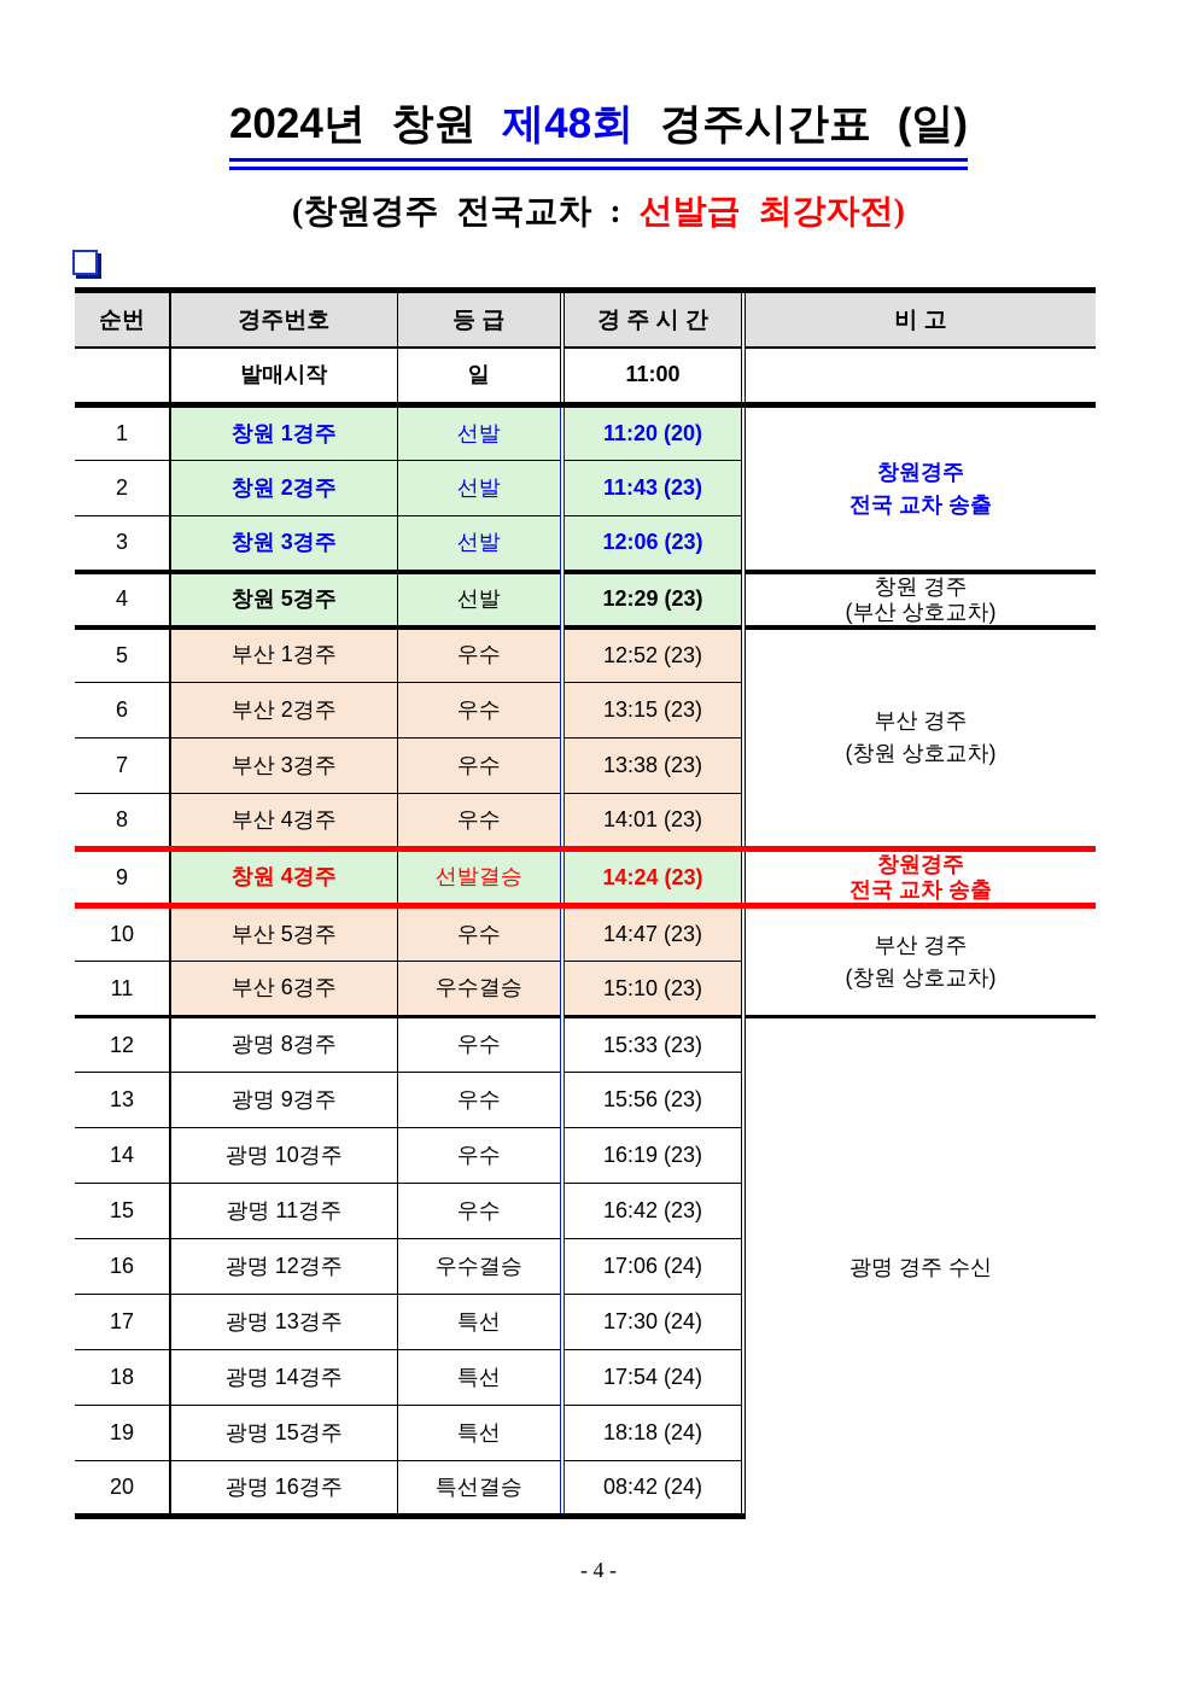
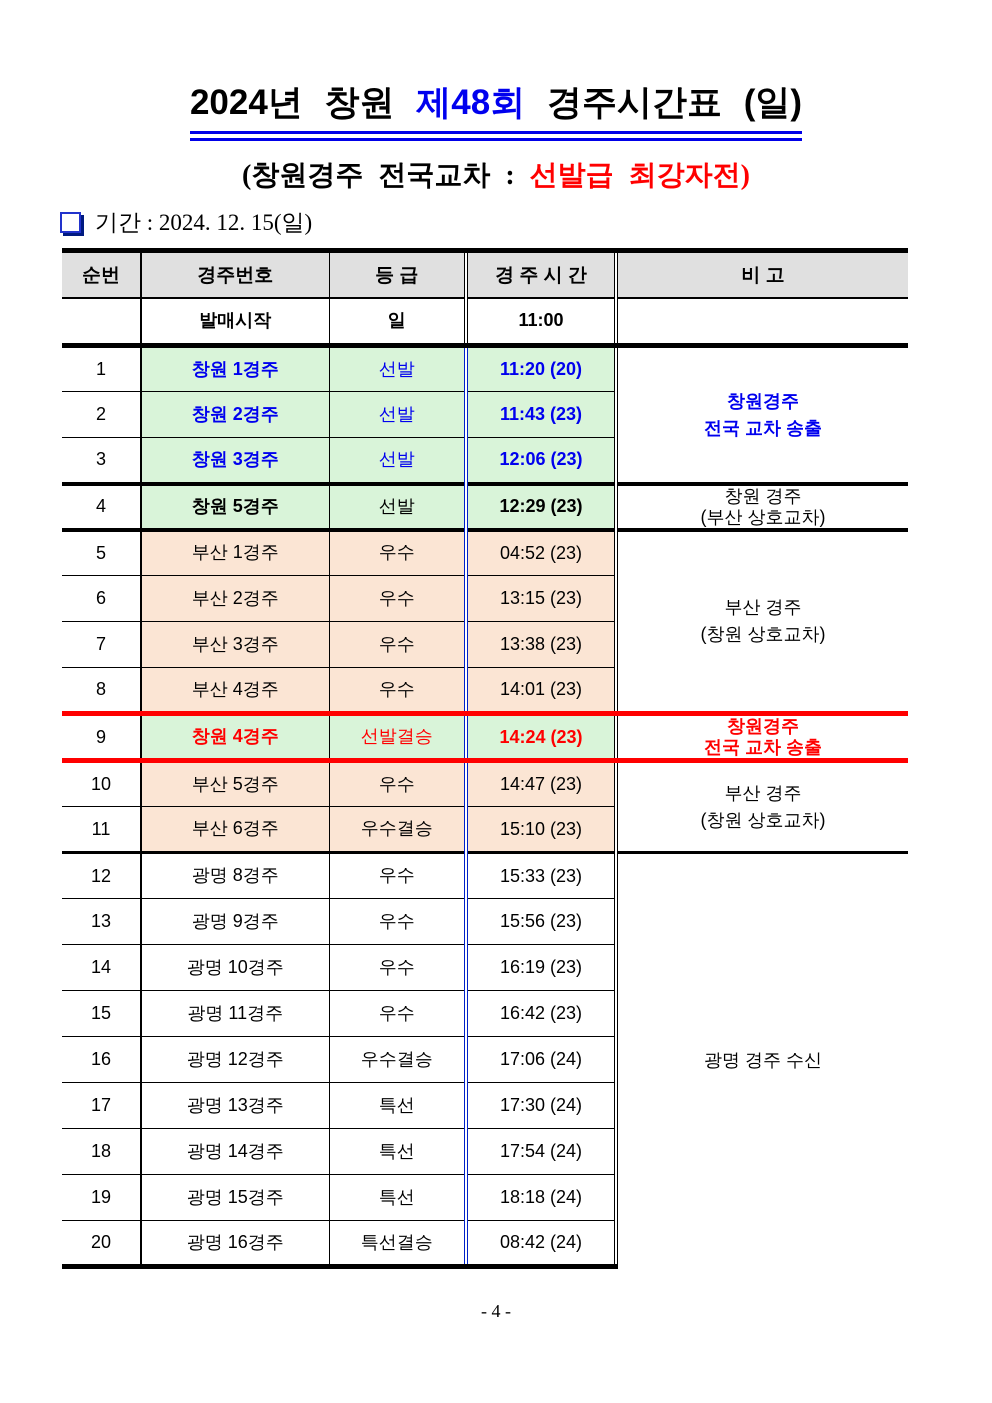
  2024년 창원 제48회 경주시간표 (일)
  (창원경주 전국교차 : 선발급 최강자전)
+ 기간 : 2024. 12. 15(일)
  순번	경주번호	등 급	경 주 시 간	비 고
  	발매시작	일	11:00
  1	창원 1경주	선발	11:20 (20)	창원경주 전국 교차 송출
  2	창원 2경주	선발	11:43 (23)
  3	창원 3경주	선발	12:06 (23)
  4	창원 5경주	선발	12:29 (23)	창원 경주 (부산 상호교차)
- 5	부산 1경주	우수	12:52 (23)	부산 경주 (창원 상호교차)
+ 5	부산 1경주	우수	04:52 (23)	부산 경주 (창원 상호교차)
  6	부산 2경주	우수	13:15 (23)
  7	부산 3경주	우수	13:38 (23)
  8	부산 4경주	우수	14:01 (23)
  9	창원 4경주	선발결승	14:24 (23)	창원경주 전국 교차 송출
  10	부산 5경주	우수	14:47 (23)	부산 경주 (창원 상호교차)
  11	부산 6경주	우수결승	15:10 (23)
  12	광명 8경주	우수	15:33 (23)	광명 경주 수신
  13	광명 9경주	우수	15:56 (23)
  14	광명 10경주	우수	16:19 (23)
  15	광명 11경주	우수	16:42 (23)
  16	광명 12경주	우수결승	17:06 (24)
  17	광명 13경주	특선	17:30 (24)
  18	광명 14경주	특선	17:54 (24)
  19	광명 15경주	특선	18:18 (24)
  20	광명 16경주	특선결승	08:42 (24)
  - 4 -
